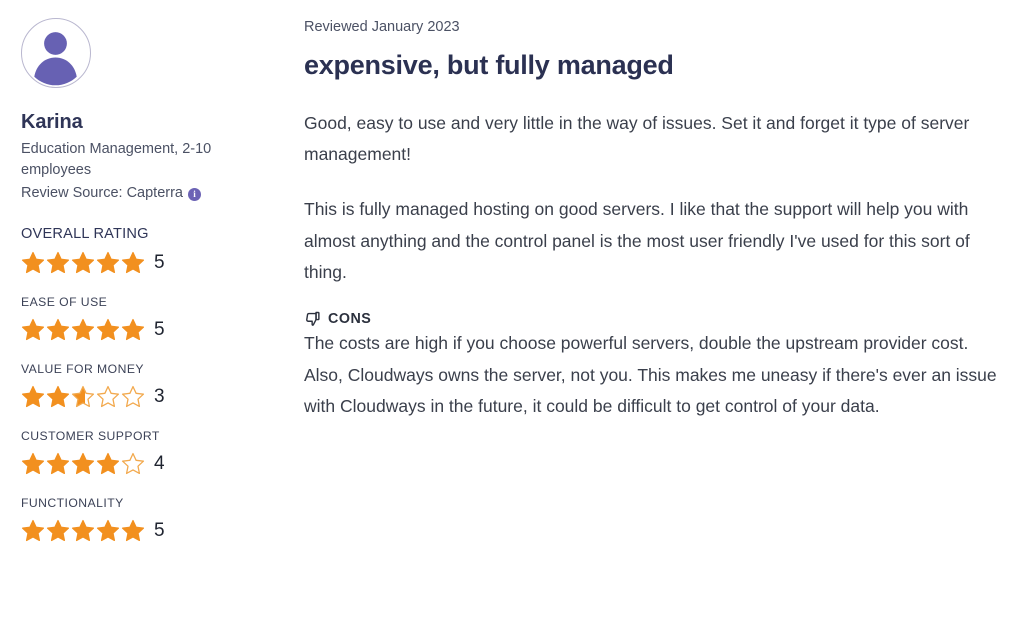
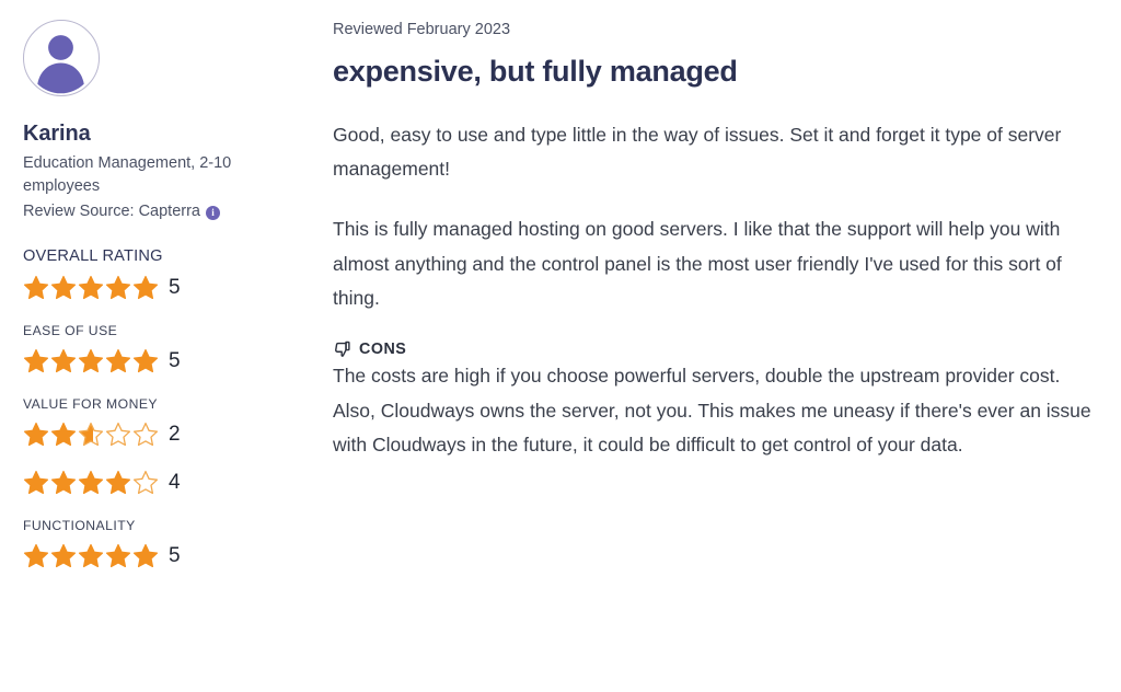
  Karina
  Education Management, 2-10 employees
  Review Source: Capterra
  i
  OVERALL RATING
  5
  EASE OF USE
  5
  VALUE FOR MONEY
- 3
+ 2
- CUSTOMER SUPPORT
  4
  FUNCTIONALITY
  5
- Reviewed January 2023
+ Reviewed February 2023
  expensive, but fully managed
- Good, easy to use and very little in the way of issues. Set it and forget it type of server management!
+ Good, easy to use and type little in the way of issues. Set it and forget it type of server management!
  This is fully managed hosting on good servers. I like that the support will help you with almost anything and the control panel is the most user friendly I've used for this sort of thing.
  CONS
  The costs are high if you choose powerful servers, double the upstream provider cost. Also, Cloudways owns the server, not you. This makes me uneasy if there's ever an issue with Cloudways in the future, it could be difficult to get control of your data.
